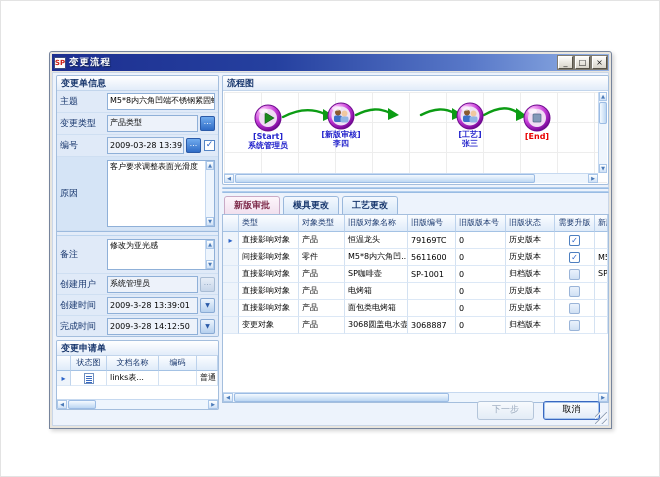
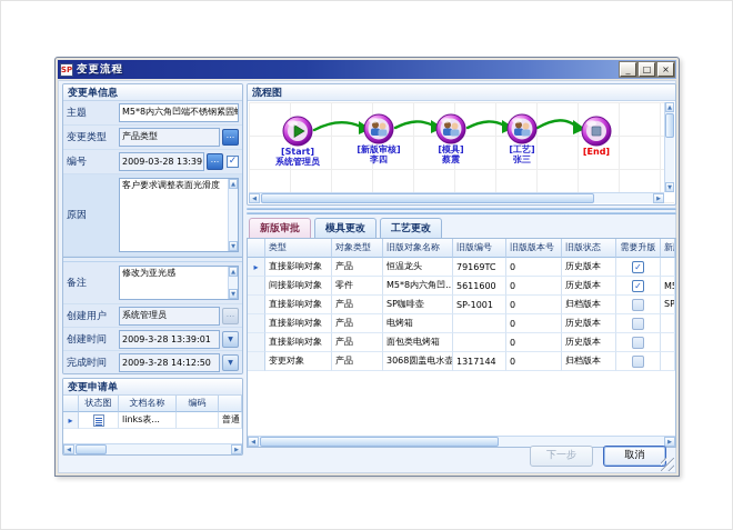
  SP
  变更流程
  _
  □
  ×
  变更单信息
  主题
  M5*8内六角凹端不锈钢紧固
  变更类型
  产品类型
  ...
  编号
  2009-03-28 13:39:
  ...
  ✓
  原因
  客户要求调整表面光滑度
  备注
  修改为亚光感
  创建用户
  系统管理员
  ...
  创建时间
  2009-3-28 13:39:01
  完成时间
  2009-3-28 14:12:50
  变更申请单
  状态图
  文档名称
  编码
  ▸
  links表...
  普通
  流程图
  [Start]
  系统管理员
  [新版审核]
  李四
+ [模具]
+ 蔡震
  [工艺]
  张三
  [End]
  新版审批
  模具更改
  工艺更改
  类型
  对象类型
  旧版对象名称
  旧版编号
  旧版版本号
  旧版状态
  需要升版
  ▸
  直接影响对象
  产品
  恒温龙头
  79169TC
  0
  历史版本
  ✓
  间接影响对象
  零件
  M5*8内六角凹...
  5611600
  0
  历史版本
  ✓
  直接影响对象
  产品
  SP咖啡壶
  SP-1001
  0
  归档版本
  直接影响对象
  产品
  电烤箱
  0
  历史版本
  直接影响对象
  产品
  面包类电烤箱
  0
  历史版本
  变更对象
  产品
  3068圆盖电水壶
- 3068887
+ 1317144
  0
  归档版本
  下一步
  取消
